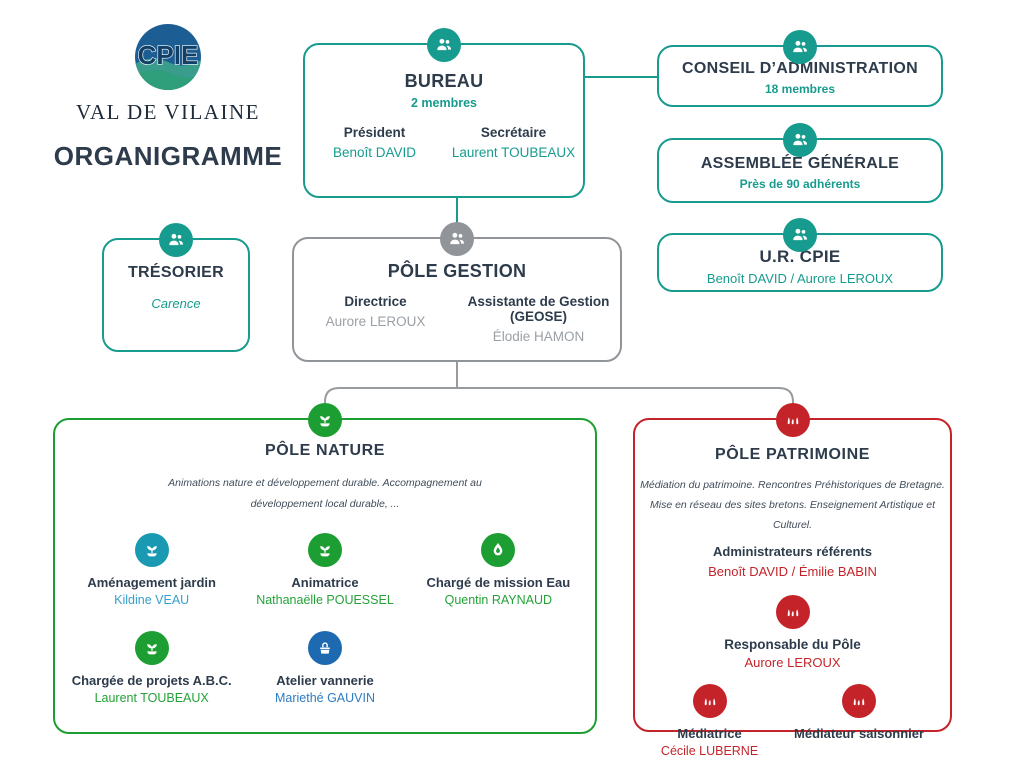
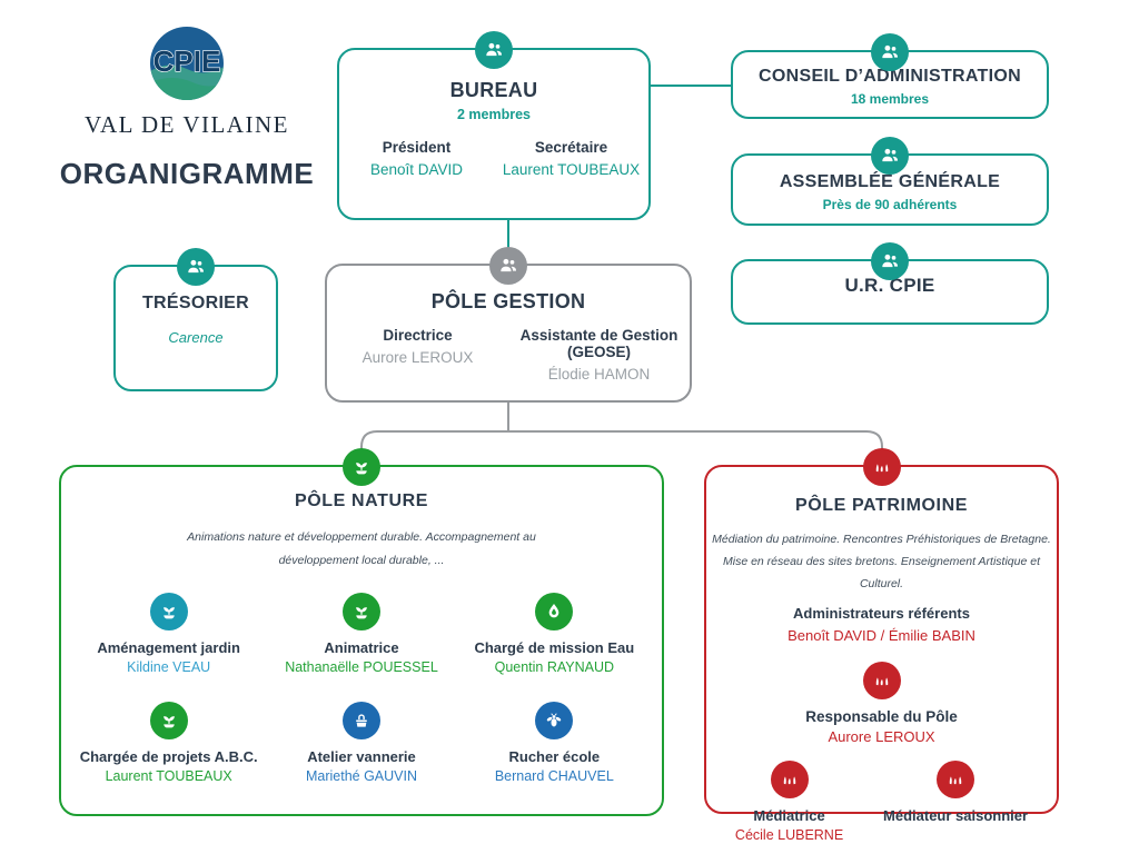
  CPIE
  VAL DE VILAINE
  ORGANIGRAMME
  BUREAU
  2 membres
  Président
  Benoît DAVID
  Secrétaire
  Laurent TOUBEAUX
  CONSEIL D’ADMINISTRATION
  18 membres
  ASSEMBLÉE GÉNÉRALE
  Près de 90 adhérents
  U.R. CPIE
- Benoît DAVID / Aurore LEROUX
  TRÉSORIER
  Carence
  PÔLE GESTION
  Directrice
  Aurore LEROUX
  Assistante de Gestion (GEOSE)
  Élodie HAMON
  PÔLE NATURE
  Animations nature et développement durable. Accompagnement au
  développement local durable, ...
  Aménagement jardin
  Kildine VEAU
  Animatrice
  Nathanaëlle POUESSEL
  Chargé de mission Eau
  Quentin RAYNAUD
  Chargée de projets A.B.C.
  Laurent TOUBEAUX
  Atelier vannerie
  Mariethé GAUVIN
+ Rucher école
+ Bernard CHAUVEL
  PÔLE PATRIMOINE
  Médiation du patrimoine. Rencontres Préhistoriques de Bretagne.
  Mise en réseau des sites bretons. Enseignement Artistique et Culturel.
  Administrateurs référents
  Benoît DAVID / Émilie BABIN
  Responsable du Pôle
  Aurore LEROUX
  Médiatrice
  Cécile LUBERNE
  Médiateur saisonnier
